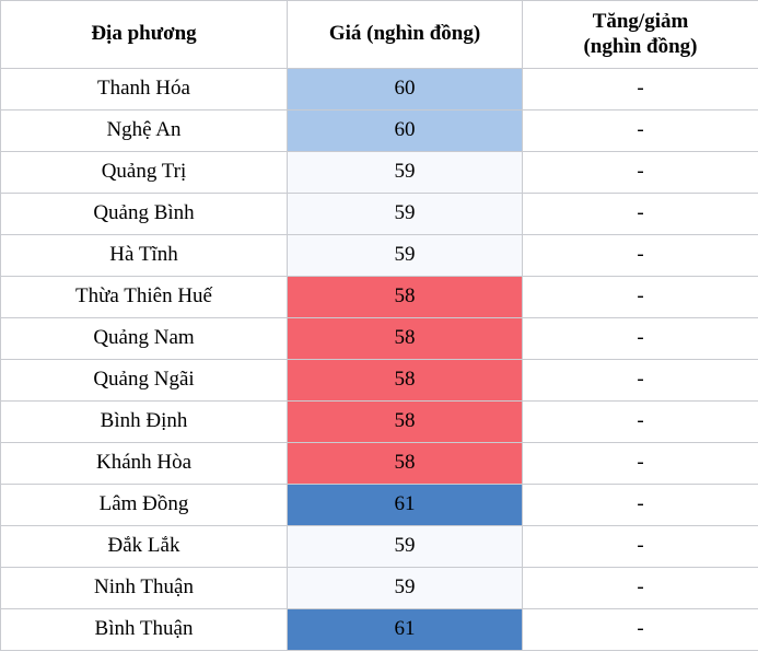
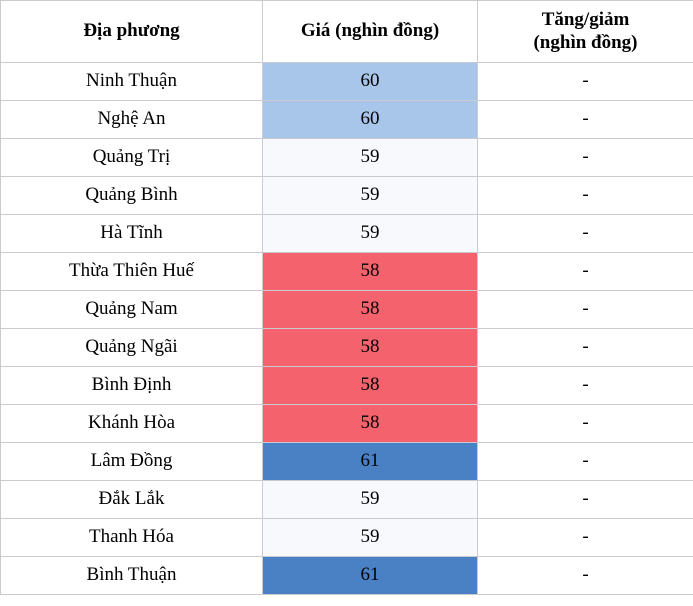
  Địa phương	Giá (nghìn đồng)	Tăng/giảm (nghìn đồng)
- Thanh Hóa	60	-
+ Ninh Thuận	60	-
  Nghệ An	60	-
  Quảng Trị	59	-
  Quảng Bình	59	-
  Hà Tĩnh	59	-
  Thừa Thiên Huế	58	-
  Quảng Nam	58	-
  Quảng Ngãi	58	-
  Bình Định	58	-
  Khánh Hòa	58	-
  Lâm Đồng	61	-
  Đắk Lắk	59	-
- Ninh Thuận	59	-
+ Thanh Hóa	59	-
  Bình Thuận	61	-
